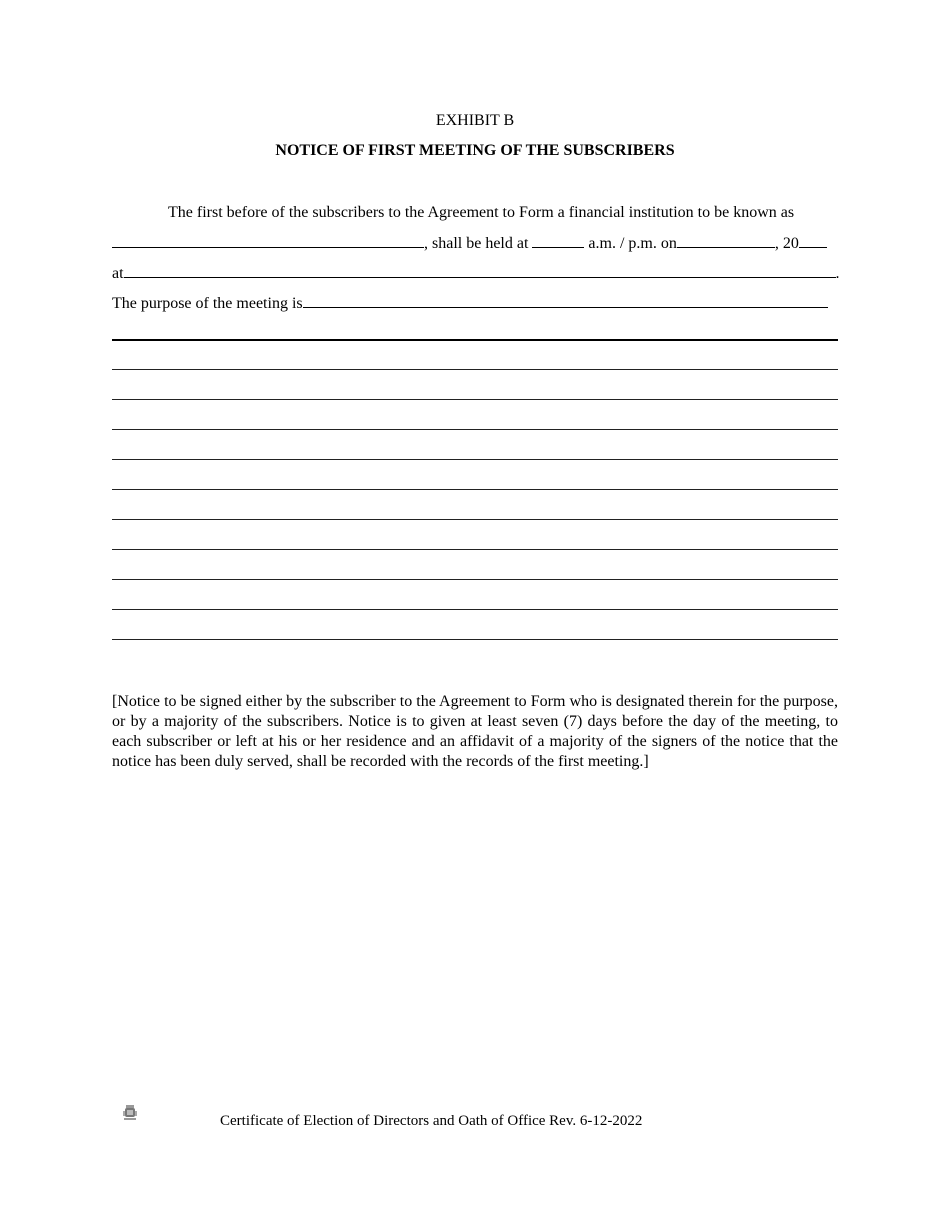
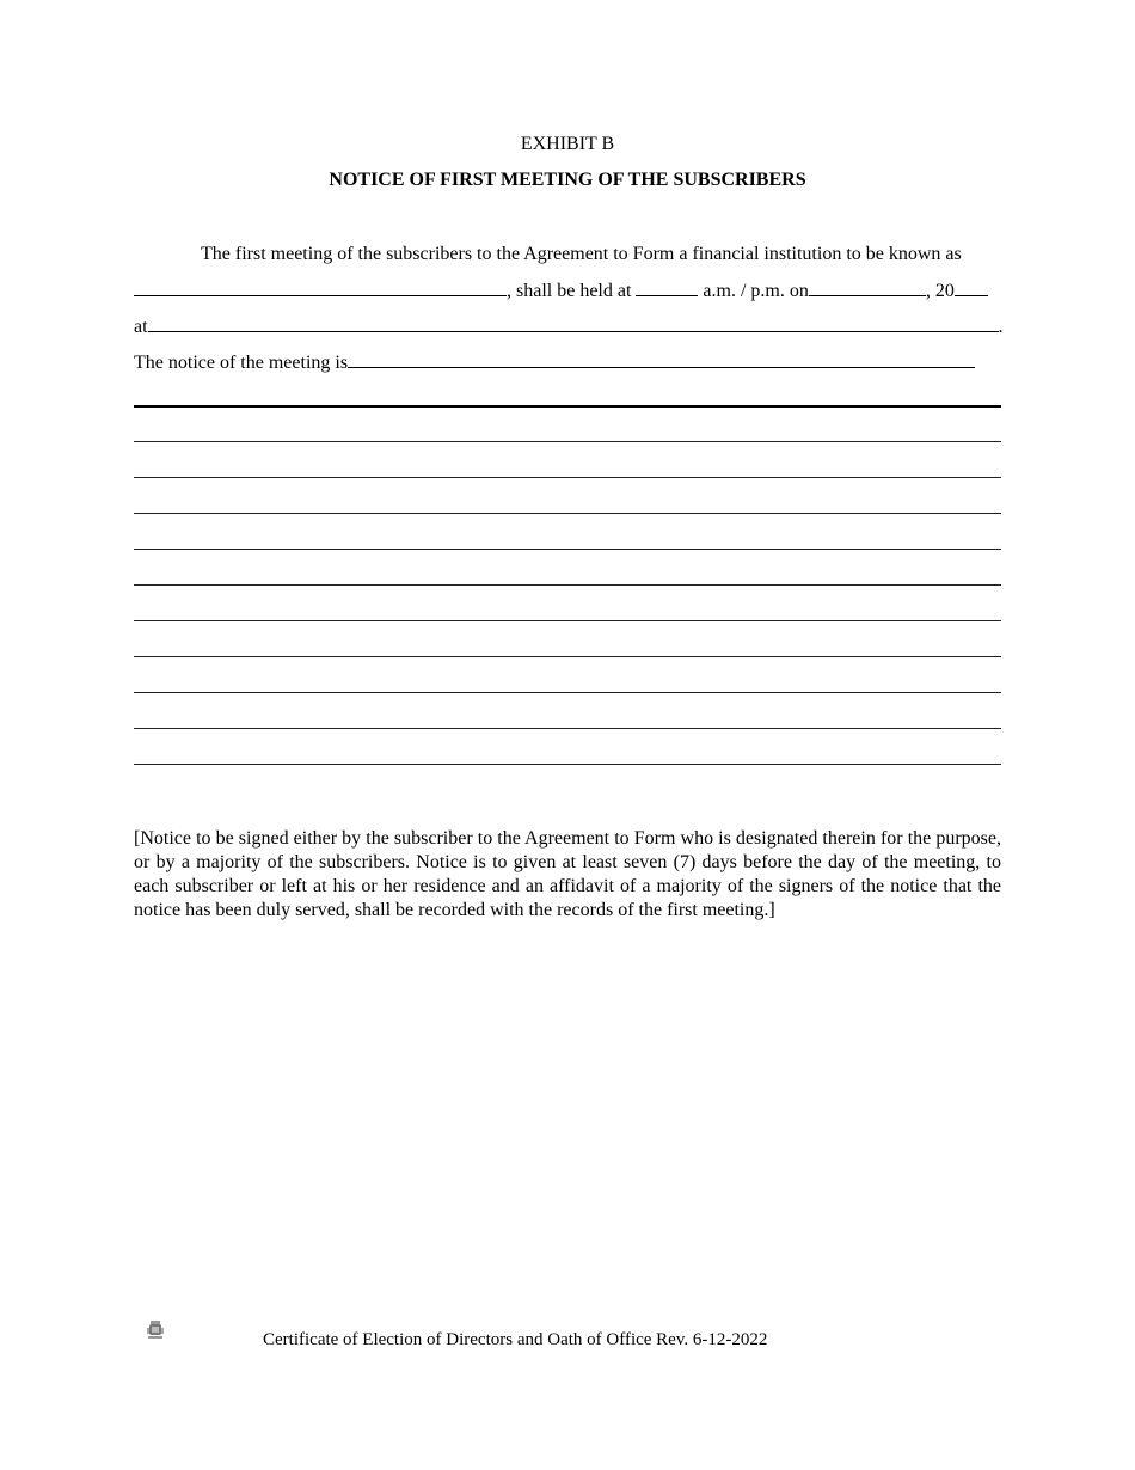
  EXHIBIT B
  NOTICE OF FIRST MEETING OF THE SUBSCRIBERS
- The first before of the subscribers to the Agreement to Form a financial institution to be known as
+ The first meeting of the subscribers to the Agreement to Form a financial institution to be known as
  , shall be held at a.m. / p.m. on , 20
  at .
- The purpose of the meeting is
+ The notice of the meeting is
  [Notice to be signed either by the subscriber to the Agreement to Form who is designated therein for the purpose, or by a majority of the subscribers. Notice is to given at least seven (7) days before the day of the meeting, to each subscriber or left at his or her residence and an affidavit of a majority of the signers of the notice that the notice has been duly served, shall be recorded with the records of the first meeting.]
  Certificate of Election of Directors and Oath of Office Rev. 6-12-2022
